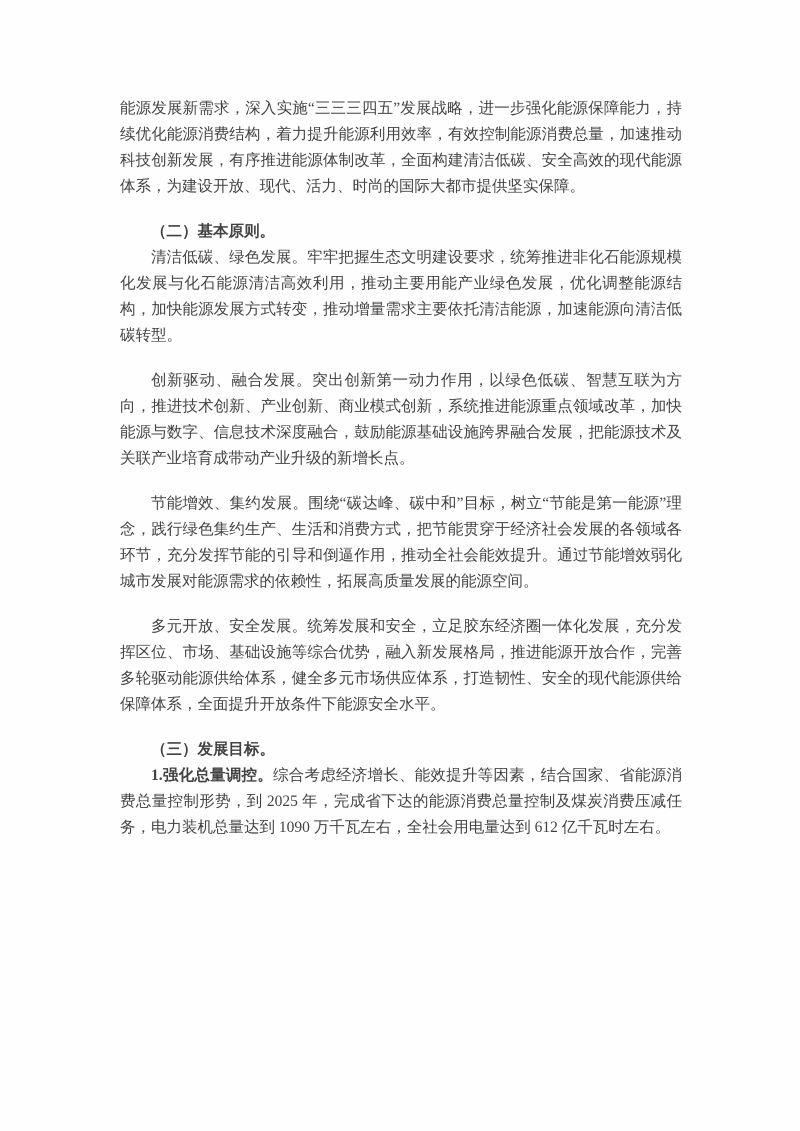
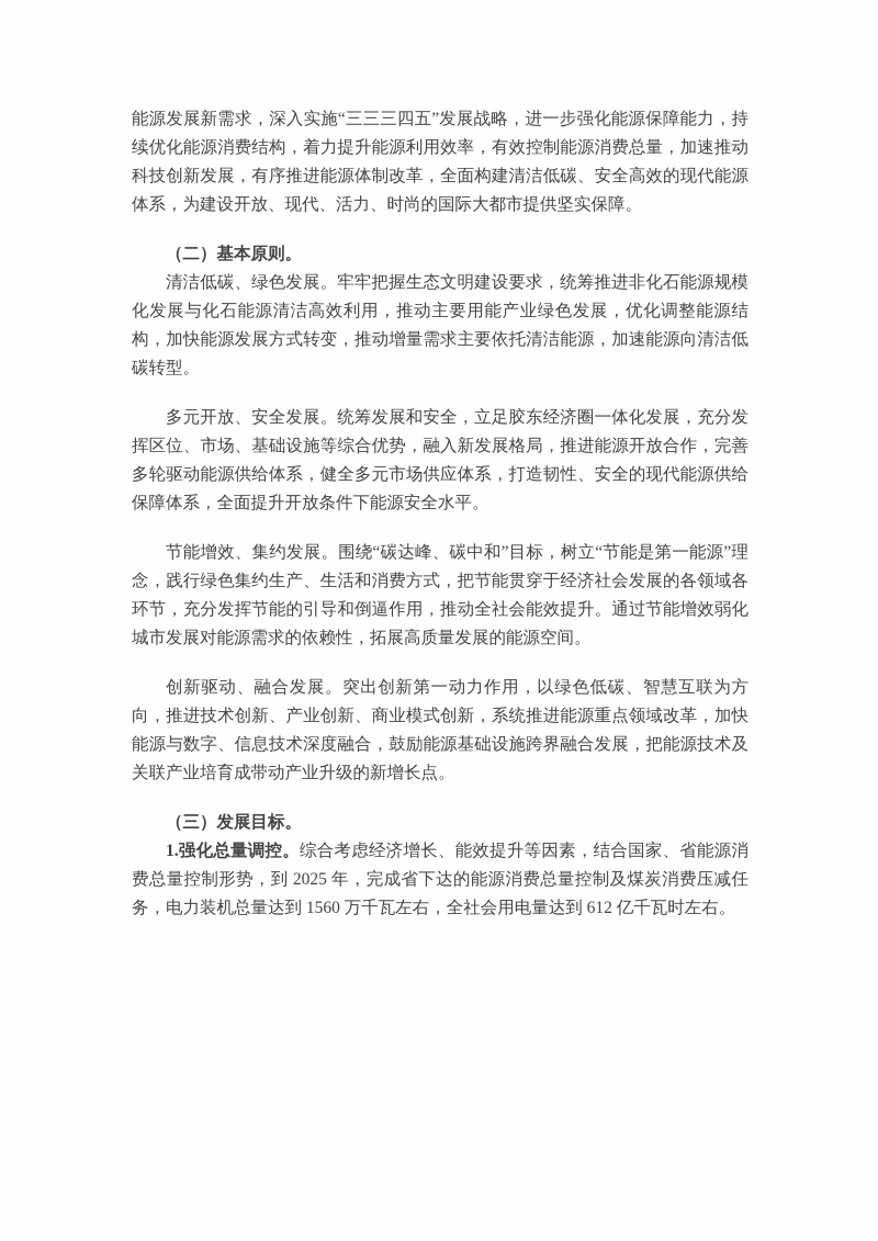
  能源发展新需求，深入实施“三三三四五”发展战略，进一步强化能源保障能力，持续优化能源消费结构，着力提升能源利用效率，有效控制能源消费总量，加速推动科技创新发展，有序推进能源体制改革，全面构建清洁低碳、安全高效的现代能源体系，为建设开放、现代、活力、时尚的国际大都市提供坚实保障。
  （二）基本原则。
  清洁低碳、绿色发展。牢牢把握生态文明建设要求，统筹推进非化石能源规模化发展与化石能源清洁高效利用，推动主要用能产业绿色发展，优化调整能源结构，加快能源发展方式转变，推动增量需求主要依托清洁能源，加速能源向清洁低碳转型。
- 创新驱动、融合发展。突出创新第一动力作用，以绿色低碳、智慧互联为方向，推进技术创新、产业创新、商业模式创新，系统推进能源重点领域改革，加快能源与数字、信息技术深度融合，鼓励能源基础设施跨界融合发展，把能源技术及关联产业培育成带动产业升级的新增长点。
+ 多元开放、安全发展。统筹发展和安全，立足胶东经济圈一体化发展，充分发挥区位、市场、基础设施等综合优势，融入新发展格局，推进能源开放合作，完善多轮驱动能源供给体系，健全多元市场供应体系，打造韧性、安全的现代能源供给保障体系，全面提升开放条件下能源安全水平。
  节能增效、集约发展。围绕“碳达峰、碳中和”目标，树立“节能是第一能源”理念，践行绿色集约生产、生活和消费方式，把节能贯穿于经济社会发展的各领域各环节，充分发挥节能的引导和倒逼作用，推动全社会能效提升。通过节能增效弱化城市发展对能源需求的依赖性，拓展高质量发展的能源空间。
- 多元开放、安全发展。统筹发展和安全，立足胶东经济圈一体化发展，充分发挥区位、市场、基础设施等综合优势，融入新发展格局，推进能源开放合作，完善多轮驱动能源供给体系，健全多元市场供应体系，打造韧性、安全的现代能源供给保障体系，全面提升开放条件下能源安全水平。
+ 创新驱动、融合发展。突出创新第一动力作用，以绿色低碳、智慧互联为方向，推进技术创新、产业创新、商业模式创新，系统推进能源重点领域改革，加快能源与数字、信息技术深度融合，鼓励能源基础设施跨界融合发展，把能源技术及关联产业培育成带动产业升级的新增长点。
  （三）发展目标。
- 1.强化总量调控。综合考虑经济增长、能效提升等因素，结合国家、省能源消费总量控制形势，到 2025 年，完成省下达的能源消费总量控制及煤炭消费压减任务，电力装机总量达到 1090 万千瓦左右，全社会用电量达到 612 亿千瓦时左右。
+ 1.强化总量调控。综合考虑经济增长、能效提升等因素，结合国家、省能源消费总量控制形势，到 2025 年，完成省下达的能源消费总量控制及煤炭消费压减任务，电力装机总量达到 1560 万千瓦左右，全社会用电量达到 612 亿千瓦时左右。
